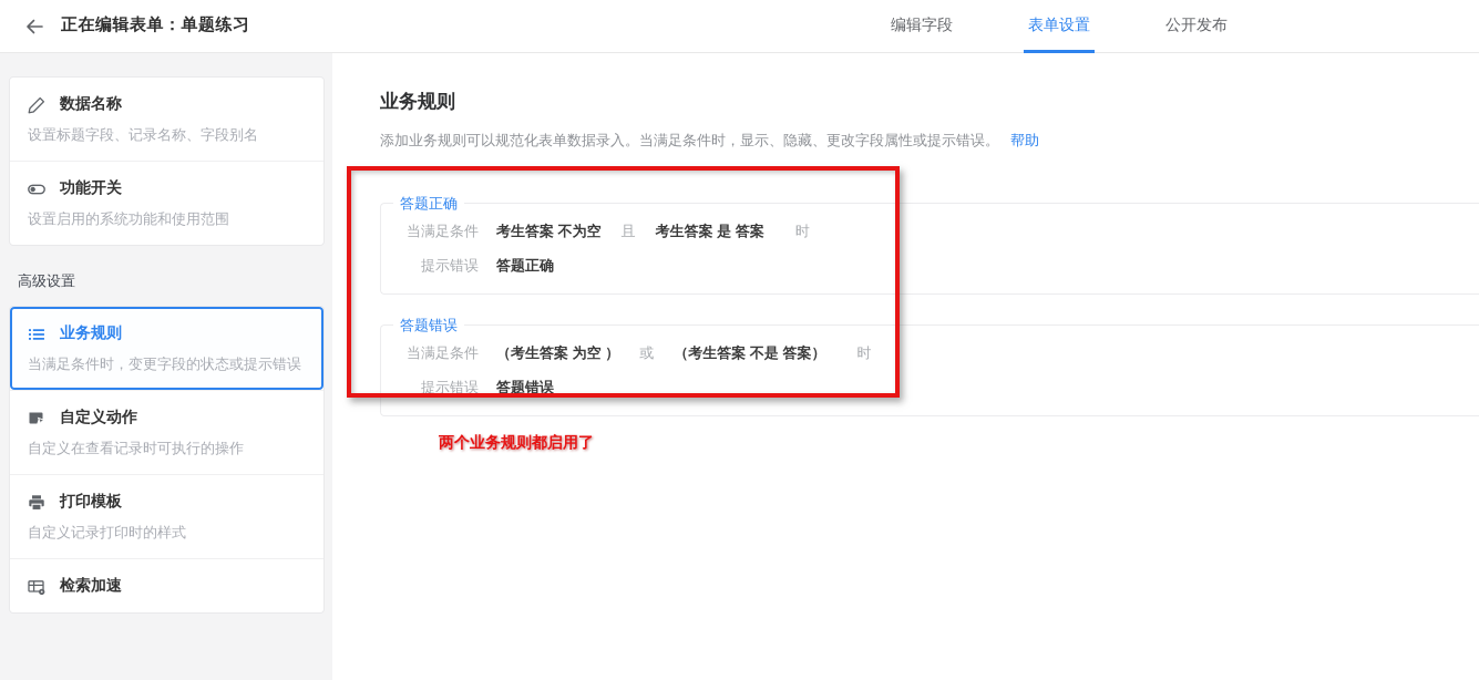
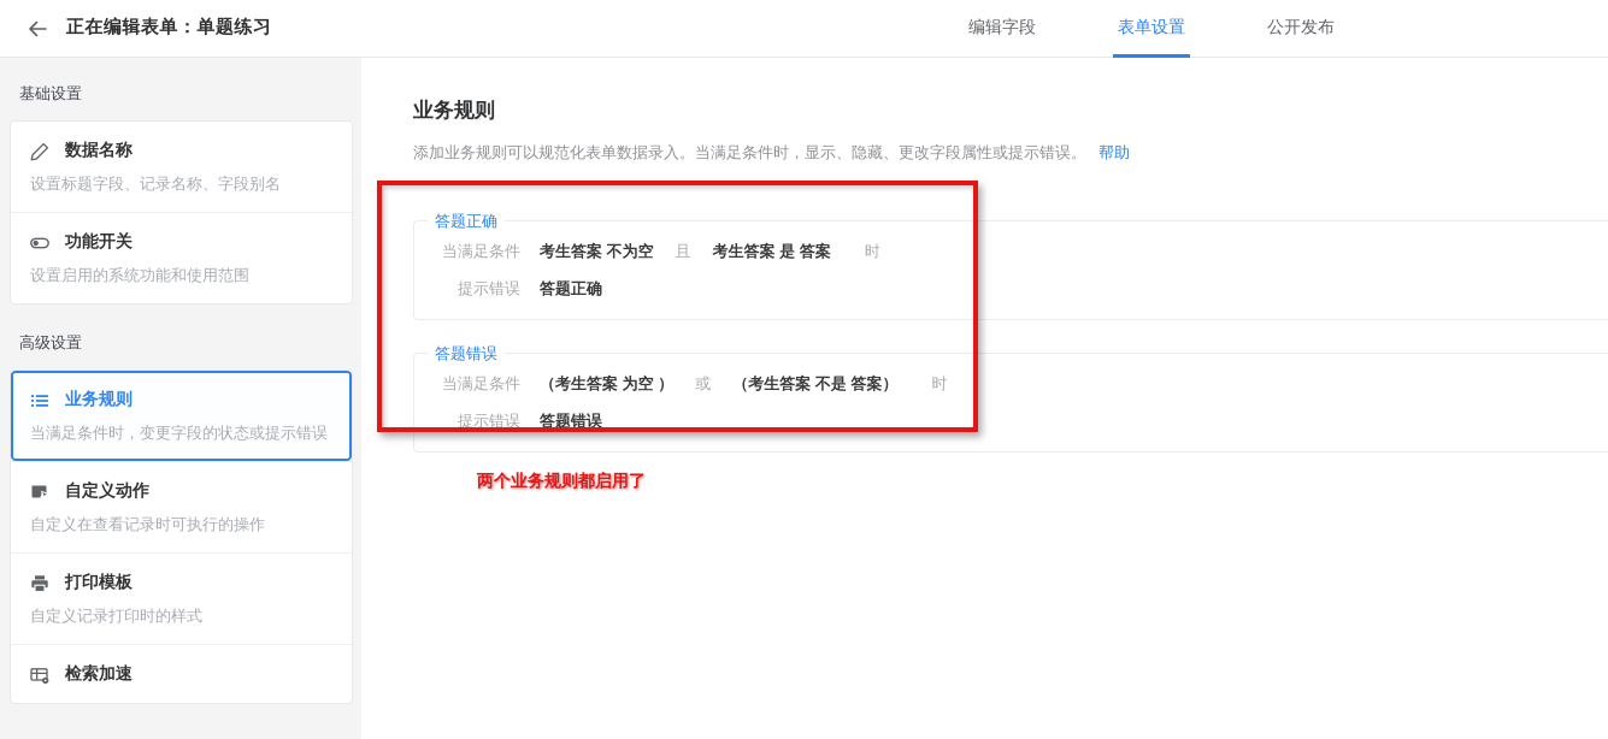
  正在编辑表单：单题练习
  编辑字段
  表单设置
  公开发布
+ 基础设置
  数据名称
  设置标题字段、记录名称、字段别名
  功能开关
  设置启用的系统功能和使用范围
  高级设置
  业务规则
  当满足条件时，变更字段的状态或提示错误
  自定义动作
  自定义在查看记录时可执行的操作
  打印模板
  自定义记录打印时的样式
  检索加速
  业务规则
  添加业务规则可以规范化表单数据录入。当满足条件时，显示、隐藏、更改字段属性或提示错误。 帮助
  答题正确
  当满足条件
  考生答案 不为空
  且
  考生答案 是 答案
  时
  提示错误
  答题正确
  答题错误
  当满足条件
  （考生答案 为空 ）
  或
  （考生答案 不是 答案）
  时
  提示错误
  答题错误
  两个业务规则都启用了
